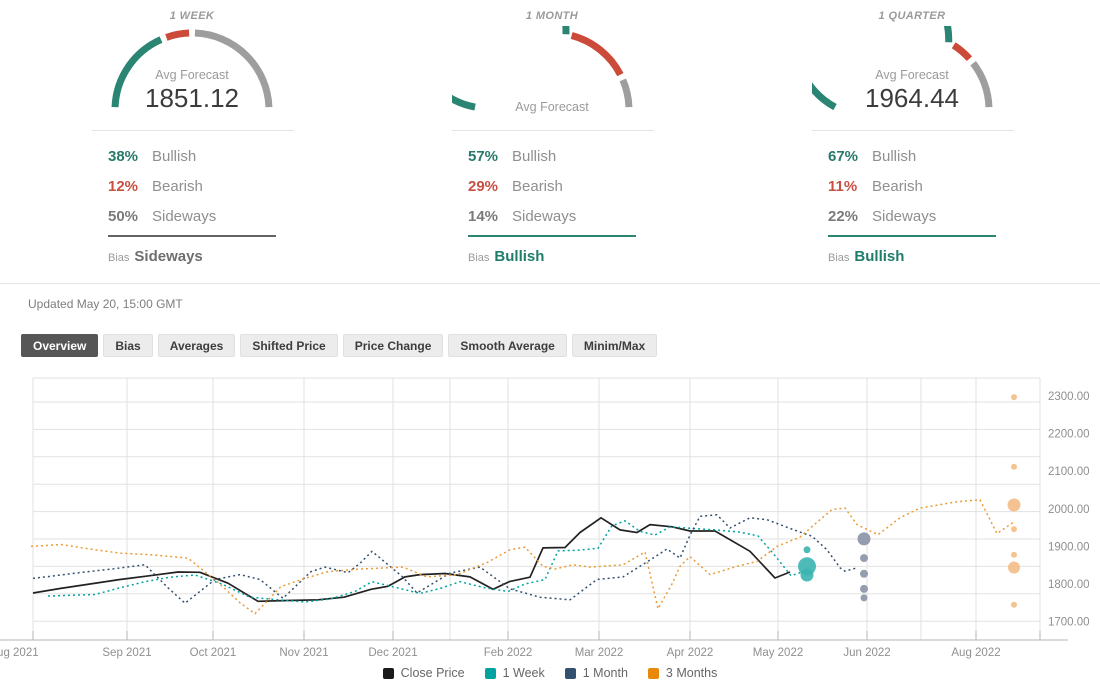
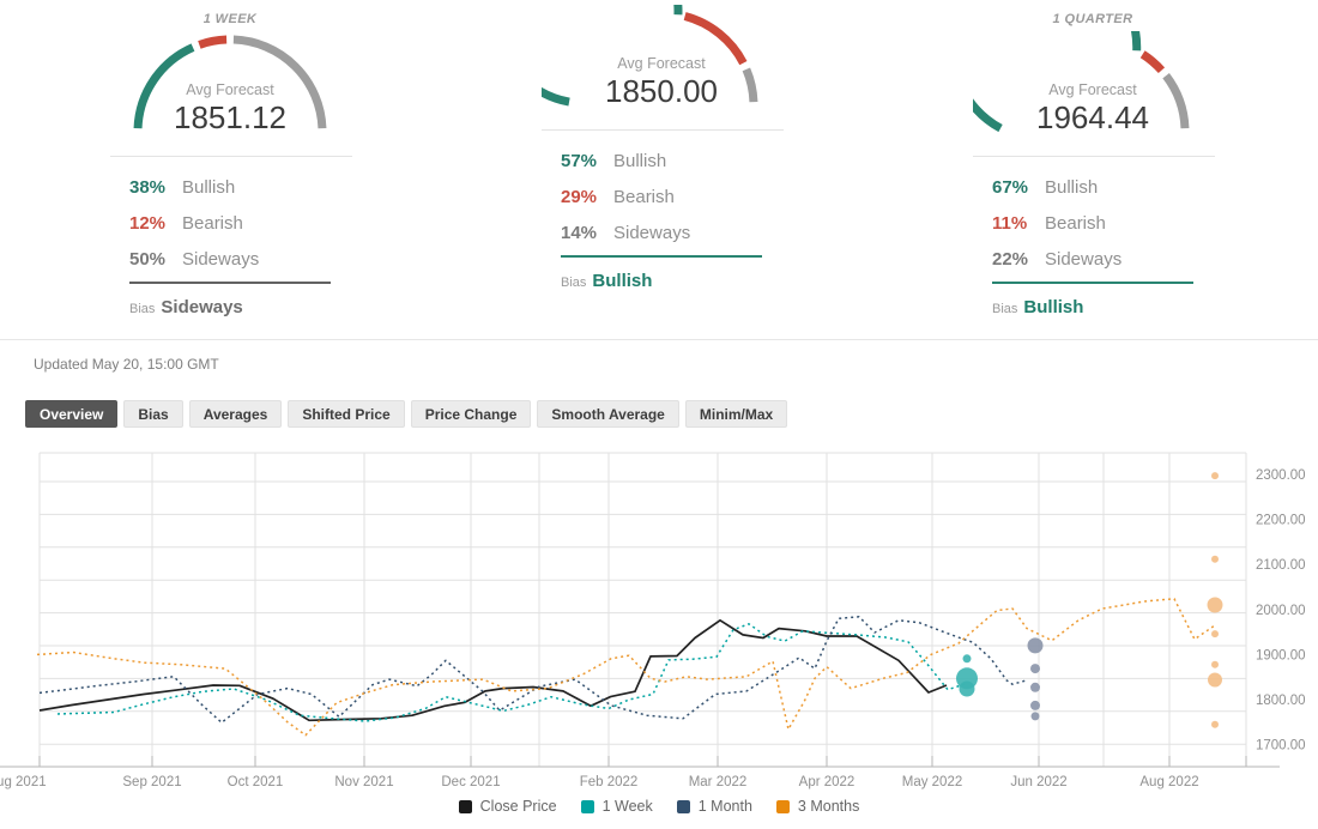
  1 WEEK
  Avg Forecast
  1851.12
  38%
  Bullish
  12%
  Bearish
  50%
  Sideways
  Bias
  Sideways
- 1 MONTH
  Avg Forecast
+ 1850.00
  57%
  Bullish
  29%
  Bearish
  14%
  Sideways
  Bias
  Bullish
  1 QUARTER
  Avg Forecast
  1964.44
  67%
  Bullish
  11%
  Bearish
  22%
  Sideways
  Bias
  Bullish
  Updated May 20, 15:00 GMT
  Overview
  Bias
  Averages
  Shifted Price
  Price Change
  Smooth Average
  Minim/Max
  2300.00
  2200.00
  2100.00
  2000.00
  1900.00
  1800.00
  1700.00
  ug 2021
  Sep 2021
  Oct 2021
  Nov 2021
  Dec 2021
  Feb 2022
  Mar 2022
  Apr 2022
  May 2022
  Jun 2022
  Aug 2022
  Close Price
  1 Week
  1 Month
  3 Months
